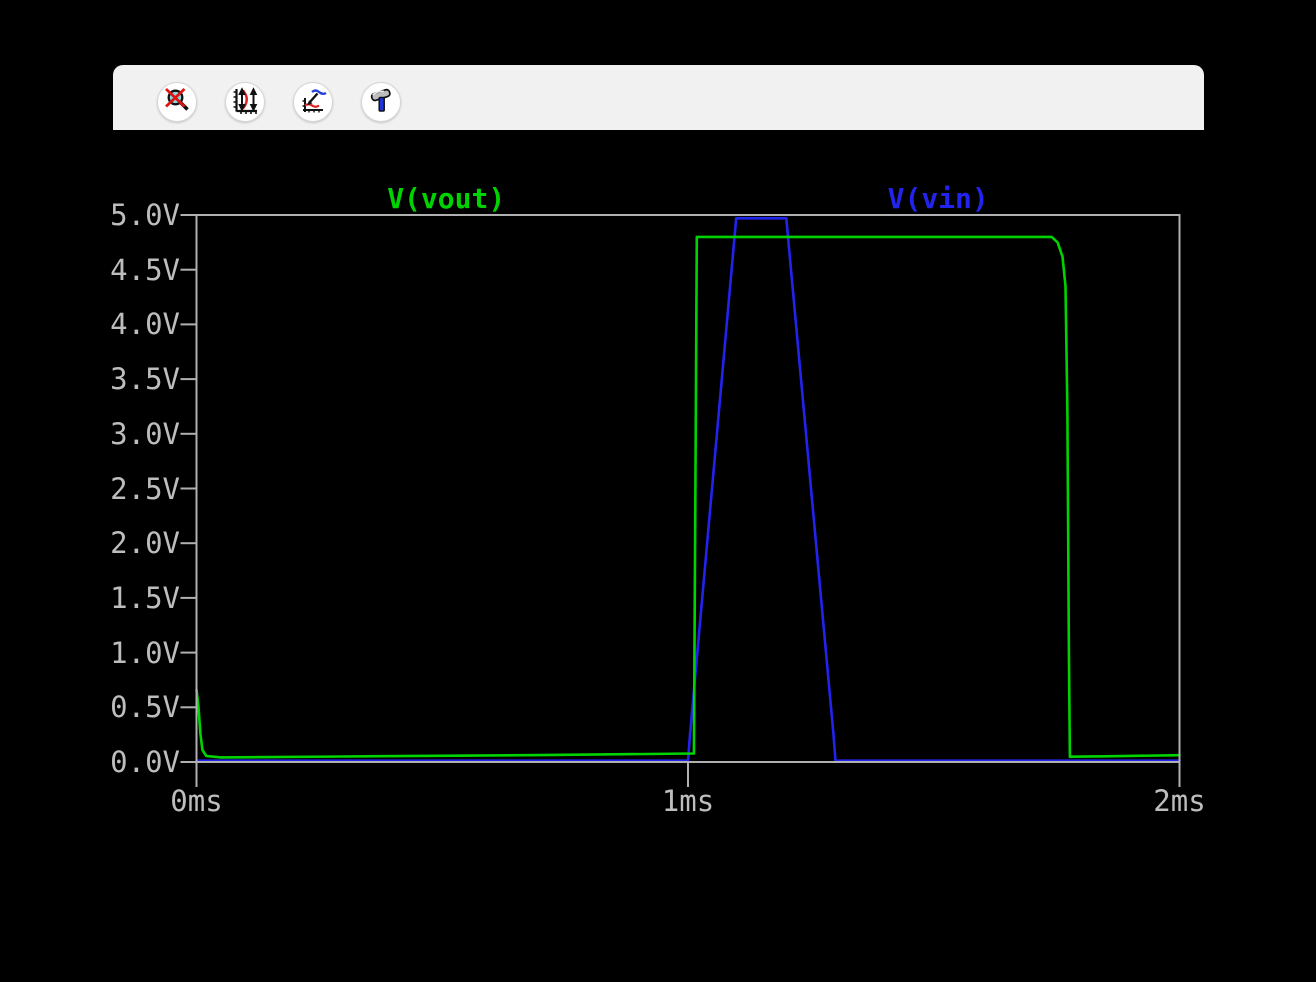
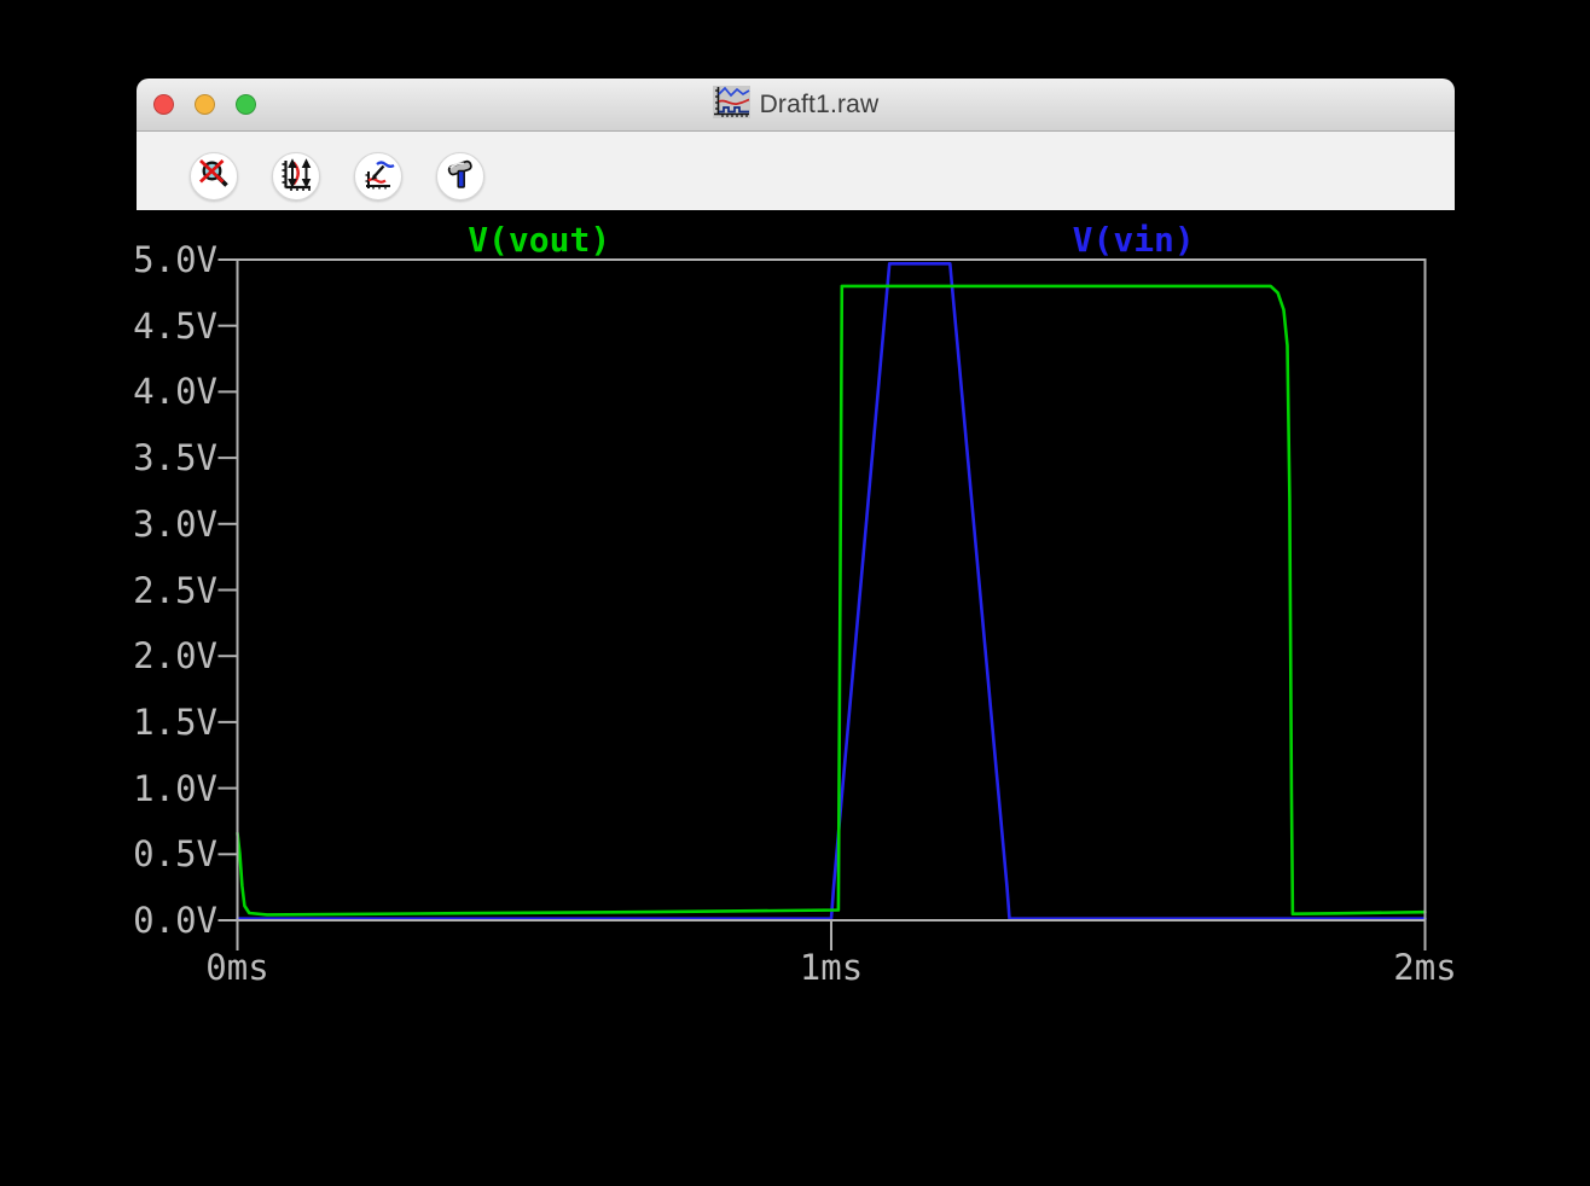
+ Draft1.raw
  5.0V
  4.5V
  4.0V
  3.5V
  3.0V
  2.5V
  2.0V
  1.5V
  1.0V
  0.5V
  0.0V
  0ms
  1ms
  2ms
  V(vout)
  V(vin)
